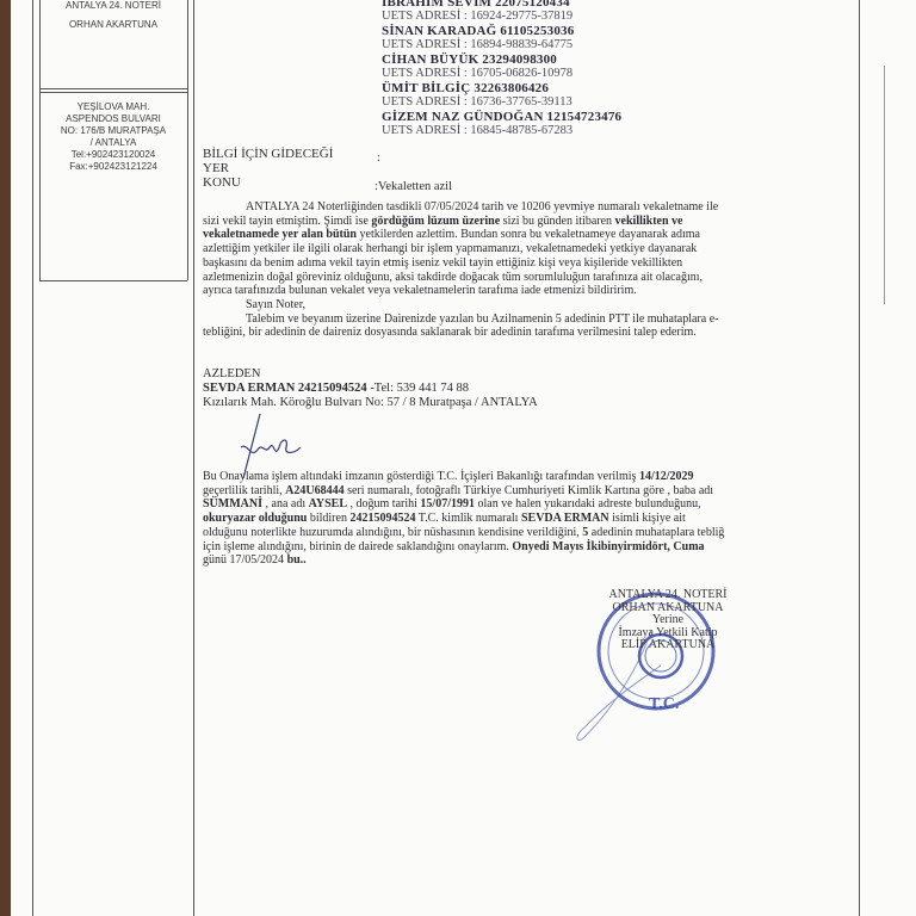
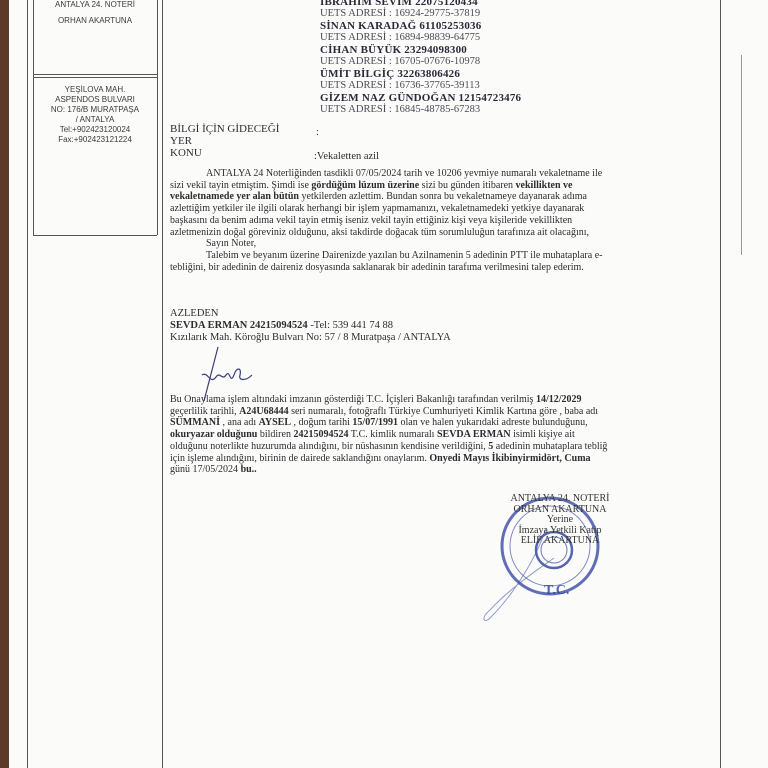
  ANTALYA 24. NOTERİ
  ORHAN AKARTUNA
  YEŞİLOVA MAH.
  ASPENDOS BULVARI
  NO: 176/B MURATPAŞA
  / ANTALYA
  Tel:+902423120024
  Fax:+902423121224
  İBRAHİM SEVİM 22075120434
  UETS ADRESİ : 16924-29775-37819
  SİNAN KARADAĞ 61105253036
  UETS ADRESİ : 16894-98839-64775
  CİHAN BÜYÜK 23294098300
- UETS ADRESİ : 16705-06826-10978
+ UETS ADRESİ : 16705-07676-10978
  ÜMİT BİLGİÇ 32263806426
  UETS ADRESİ : 16736-37765-39113
  GİZEM NAZ GÜNDOĞAN 12154723476
  UETS ADRESİ : 16845-48785-67283
  BİLGİ İÇİN GİDECEĞİ
  YER
  :
  KONU
  :Vekaletten azil
  ANTALYA 24 Noterliğinden tasdikli 07/05/2024 tarih ve 10206 yevmiye numaralı vekaletname ile
  sizi vekil tayin etmiştim. Şimdi ise gördüğüm lüzum üzerine sizi bu günden itibaren vekillikten ve
  vekaletnamede yer alan bütün yetkilerden azlettim. Bundan sonra bu vekaletnameye dayanarak adıma
  azlettiğim yetkiler ile ilgili olarak herhangi bir işlem yapmamanızı, vekaletnamedeki yetkiye dayanarak
  başkasını da benim adıma vekil tayin etmiş iseniz vekil tayin ettiğiniz kişi veya kişileride vekillikten
  azletmenizin doğal göreviniz olduğunu, aksi takdirde doğacak tüm sorumluluğun tarafınıza ait olacağını,
- ayrıca tarafınızda bulunan vekalet veya vekaletnamelerin tarafıma iade etmenizi bildiririm.
  Sayın Noter,
  Talebim ve beyanım üzerine Dairenizde yazılan bu Azilnamenin 5 adedinin PTT ile muhataplara e-
  tebliğini, bir adedinin de daireniz dosyasında saklanarak bir adedinin tarafıma verilmesini talep ederim.
  AZLEDEN
  SEVDA ERMAN 24215094524 -Tel: 539 441 74 88
  Kızılarık Mah. Köroğlu Bulvarı No: 57 / 8 Muratpaşa / ANTALYA
  Bu Onaylama işlem altındaki imzanın gösterdiği T.C. İçişleri Bakanlığı tarafından verilmiş 14/12/2029
  geçerlilik tarihli, A24U68444 seri numaralı, fotoğraflı Türkiye Cumhuriyeti Kimlik Kartına göre , baba adı
  SÜMMANİ , ana adı AYSEL , doğum tarihi 15/07/1991 olan ve halen yukarıdaki adreste bulunduğunu,
  okuryazar olduğunu bildiren 24215094524 T.C. kimlik numaralı SEVDA ERMAN isimli kişiye ait
  olduğunu noterlikte huzurumda alındığını, bir nüshasının kendisine verildiğini, 5 adedinin muhataplara tebliğ
  için işleme alındığını, birinin de dairede saklandığını onaylarım. Onyedi Mayıs İkibinyirmidört, Cuma
  günü 17/05/2024 bu..
  T.C.
  ANTALYA 24. NOTERİ
  ORHAN AKARTUNA
  Yerine
  İmzaya Yetkili Katip
  ELİF AKARTUNA
